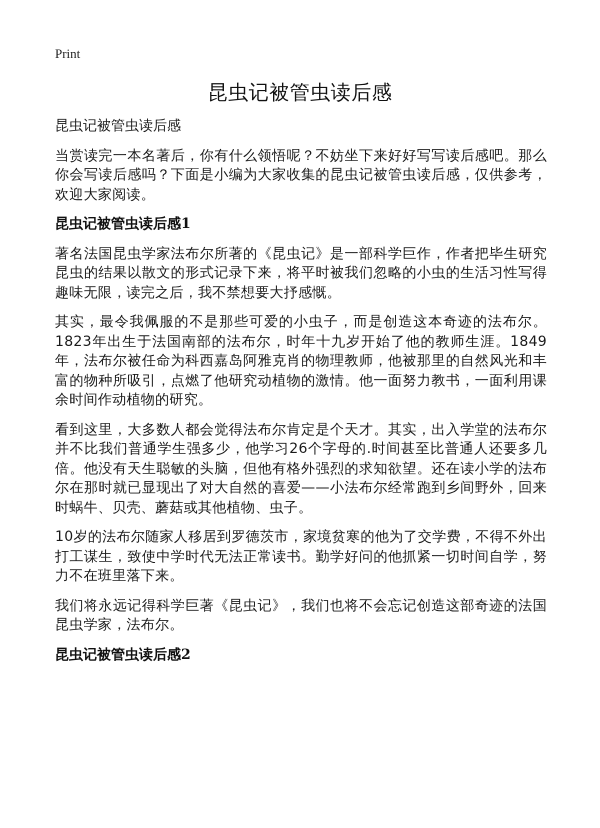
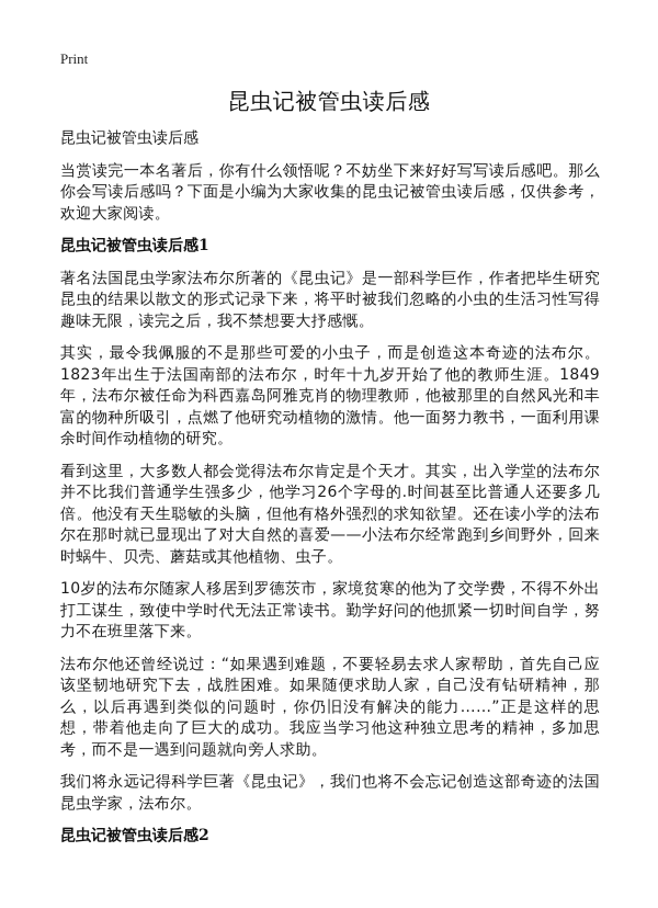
  Print
  昆虫记被管虫读后感
  昆虫记被管虫读后感
  当赏读完一本名著后，你有什么领悟呢？不妨坐下来好好写写读后感吧。那么你会写读后感吗？下面是小编为大家收集的昆虫记被管虫读后感，仅供参考，欢迎大家阅读。
  昆虫记被管虫读后感1
  著名法国昆虫学家法布尔所著的《昆虫记》是一部科学巨作，作者把毕生研究昆虫的结果以散文的形式记录下来，将平时被我们忽略的小虫的生活习性写得趣味无限，读完之后，我不禁想要大抒感慨。
  其实，最令我佩服的不是那些可爱的小虫子，而是创造这本奇迹的法布尔。1823年出生于法国南部的法布尔，时年十九岁开始了他的教师生涯。1849年，法布尔被任命为科西嘉岛阿雅克肖的物理教师，他被那里的自然风光和丰富的物种所吸引，点燃了他研究动植物的激情。他一面努力教书，一面利用课余时间作动植物的研究。
  看到这里，大多数人都会觉得法布尔肯定是个天才。其实，出入学堂的法布尔并不比我们普通学生强多少，他学习26个字母的.时间甚至比普通人还要多几倍。他没有天生聪敏的头脑，但他有格外强烈的求知欲望。还在读小学的法布尔在那时就已显现出了对大自然的喜爱——小法布尔经常跑到乡间野外，回来时蜗牛、贝壳、蘑菇或其他植物、虫子。
  10岁的法布尔随家人移居到罗德茨市，家境贫寒的他为了交学费，不得不外出打工谋生，致使中学时代无法正常读书。勤学好问的他抓紧一切时间自学，努力不在班里落下来。
+ 法布尔他还曾经说过：“如果遇到难题，不要轻易去求人家帮助，首先自己应该坚韧地研究下去，战胜困难。如果随便求助人家，自己没有钻研精神，那么，以后再遇到类似的问题时，你仍旧没有解决的能力……”正是这样的思想，带着他走向了巨大的成功。我应当学习他这种独立思考的精神，多加思考，而不是一遇到问题就向旁人求助。
  我们将永远记得科学巨著《昆虫记》，我们也将不会忘记创造这部奇迹的法国昆虫学家，法布尔。
  昆虫记被管虫读后感2
